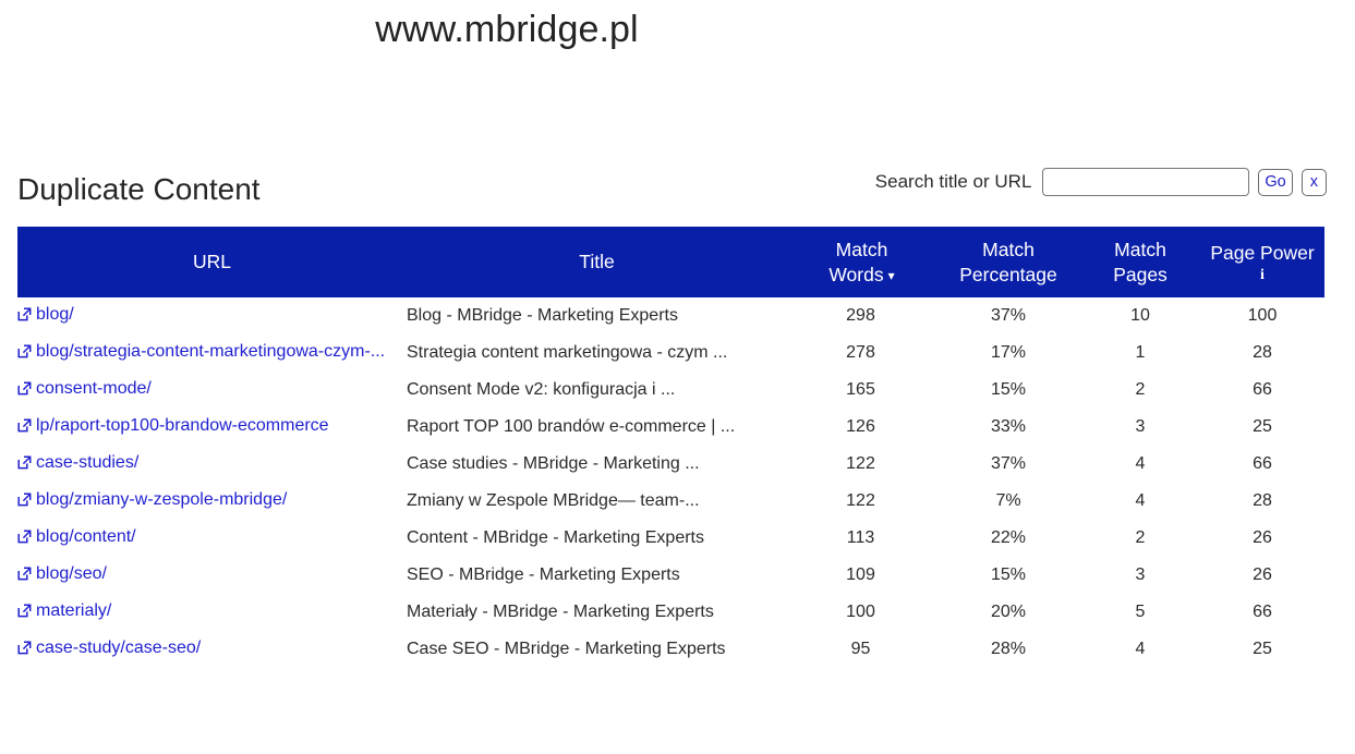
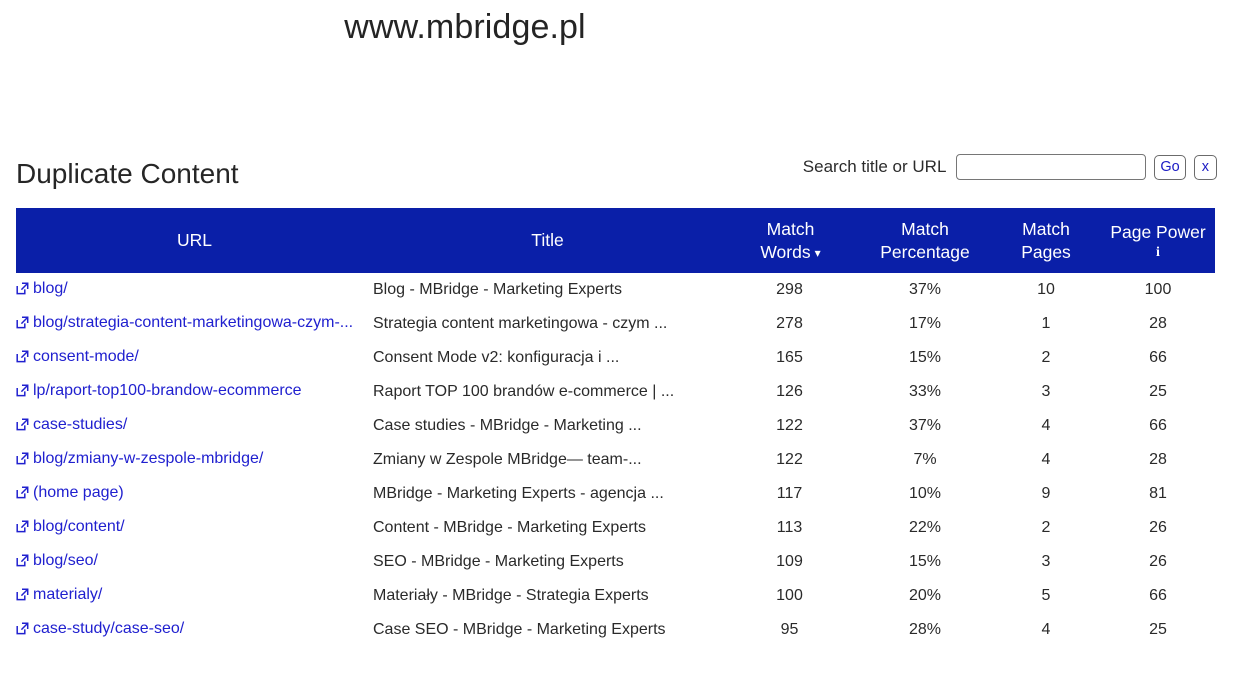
  www.mbridge.pl
  Duplicate Content
  Search title or URL
  Go
  x
  URL	Title	Match Words ▾	Match Percentage	Match Pages	Page Power i
  blog/	Blog - MBridge - Marketing Experts	298	37%	10	100
  blog/strategia-content-marketingowa-czym-...	Strategia content marketingowa - czym ...	278	17%	1	28
  consent-mode/	Consent Mode v2: konfiguracja i ...	165	15%	2	66
  lp/raport-top100-brandow-ecommerce	Raport TOP 100 brandów e-commerce | ...	126	33%	3	25
  case-studies/	Case studies - MBridge - Marketing ...	122	37%	4	66
  blog/zmiany-w-zespole-mbridge/	Zmiany w Zespole MBridge— team-...	122	7%	4	28
+ (home page)	MBridge - Marketing Experts - agencja ...	117	10%	9	81
  blog/content/	Content - MBridge - Marketing Experts	113	22%	2	26
  blog/seo/	SEO - MBridge - Marketing Experts	109	15%	3	26
- materialy/	Materiały - MBridge - Marketing Experts	100	20%	5	66
+ materialy/	Materiały - MBridge - Strategia Experts	100	20%	5	66
  case-study/case-seo/	Case SEO - MBridge - Marketing Experts	95	28%	4	25
